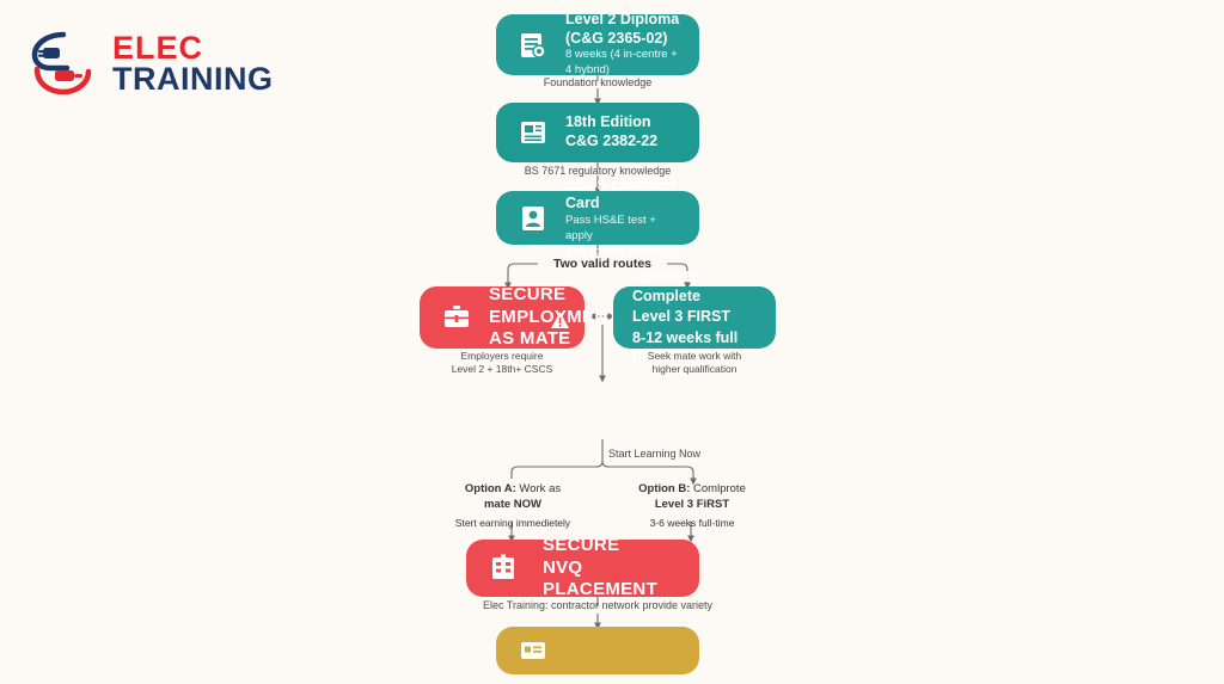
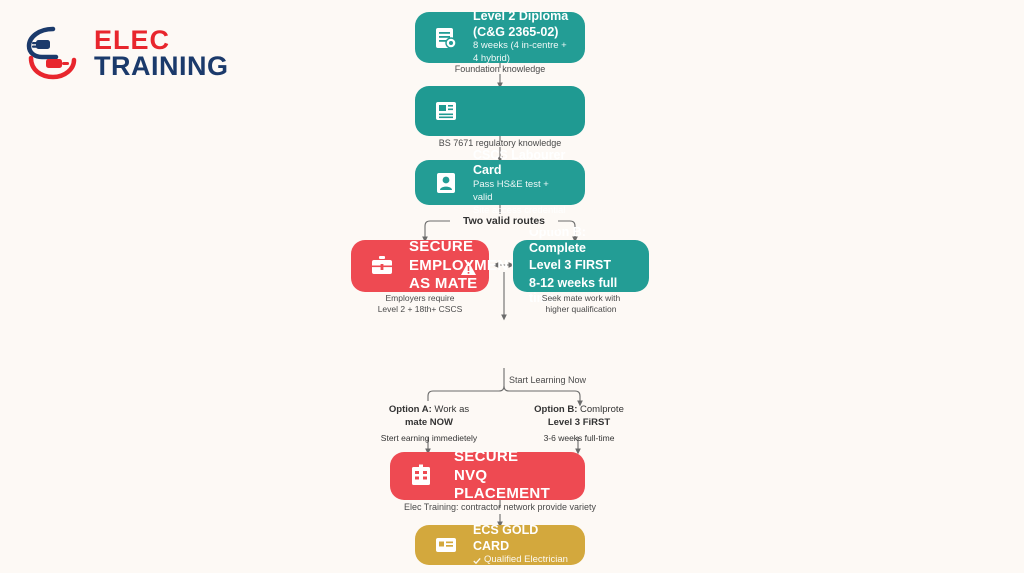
  ELEC
  TRAINING
  Level 2 Diploma
  (C&G 2365-02)
  8 weeks (4 in-centre + 4 hybrid)
- 18th Edition
- C&G 2382-22
  CSCS Labourer Card
- Pass HS&E test + apply
+ Pass HS&E test + valid
  Site access credential
  SECURE
  EMPLOMEN
  AS MATE
  Option B: Complete
  Level 3 FIRST
  8-12 weeks full time
  SECURE
  NVQ PLACEMENT
+ ECS GOLD CARD
+ Qualified Electrician
  Foundation knowledge
  BS 7671 regulatory knowledge
  Two valid routes
  Employers require
  Level 2 + 18th+ CSCS
  Seek mate work with
  higher qualification
  Start Learning Now
  Option A: Work as
  mate NOW
  Stert earning immedietely
  Option B: Comlprote
  Level 3 FiRST
  3-6 weeks full-time
  Elec Training: contractor network provide variety
